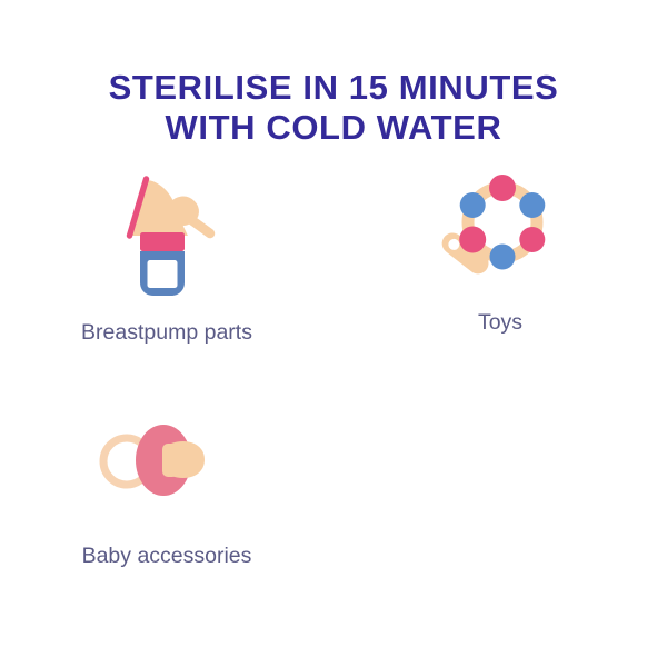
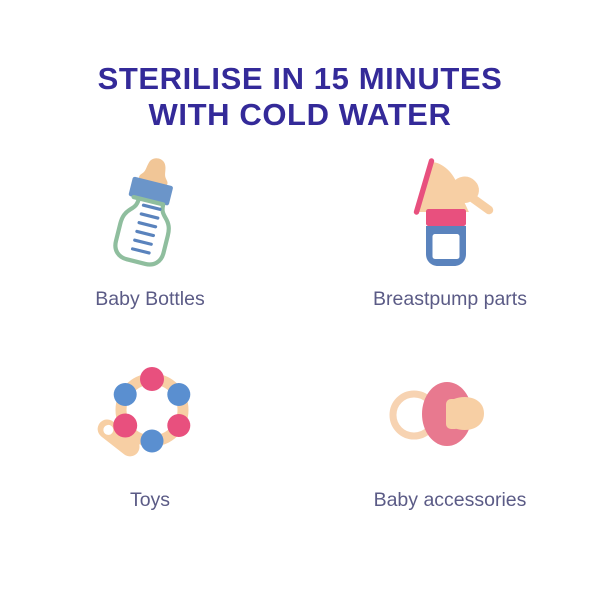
  STERILISE IN 15 MINUTES
  WITH COLD WATER
+ Baby Bottles
  Breastpump parts
  Toys
  Baby accessories
